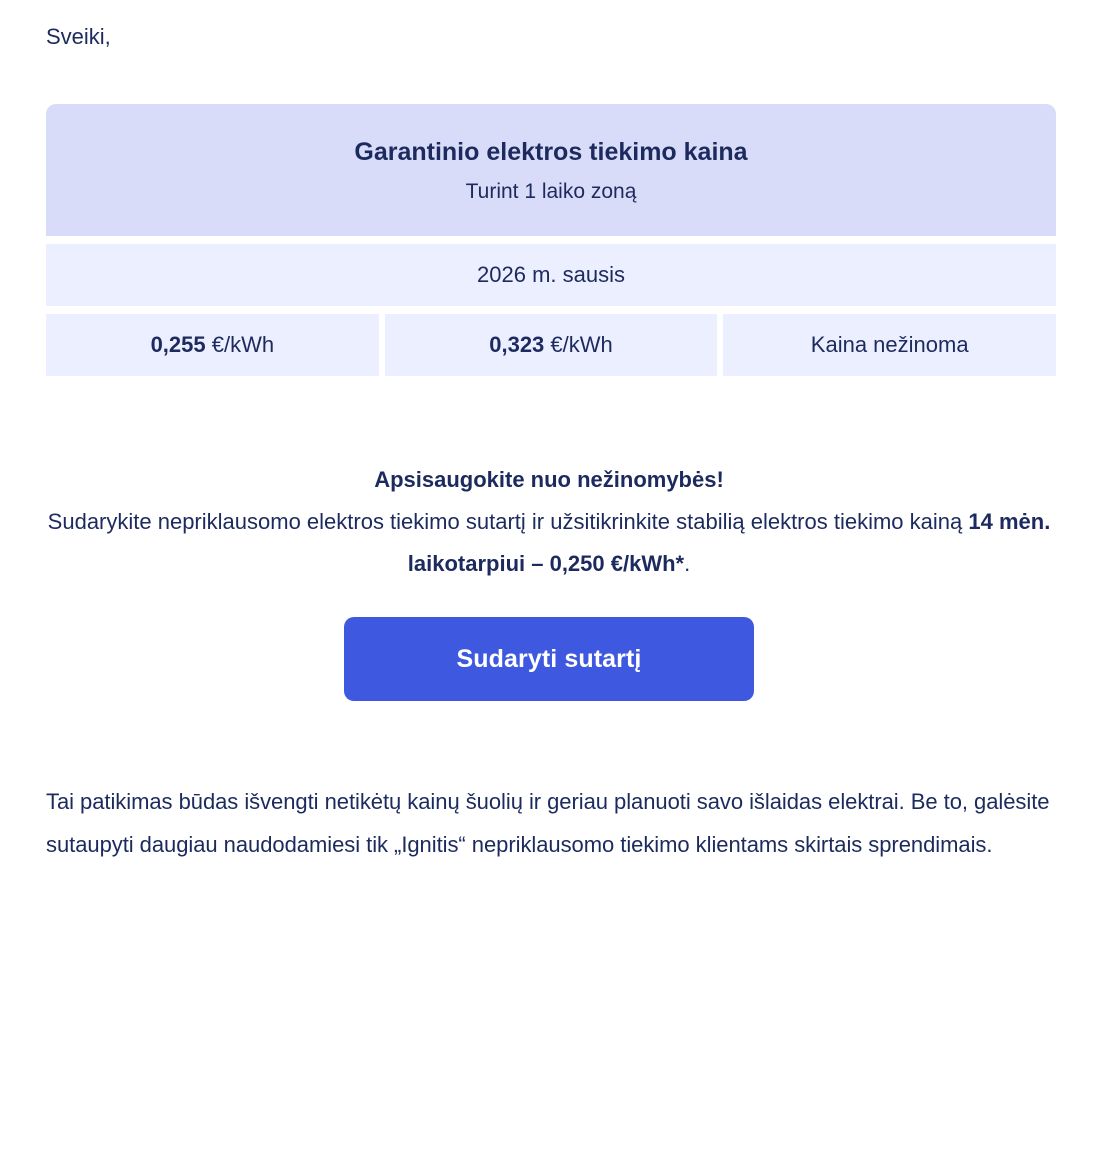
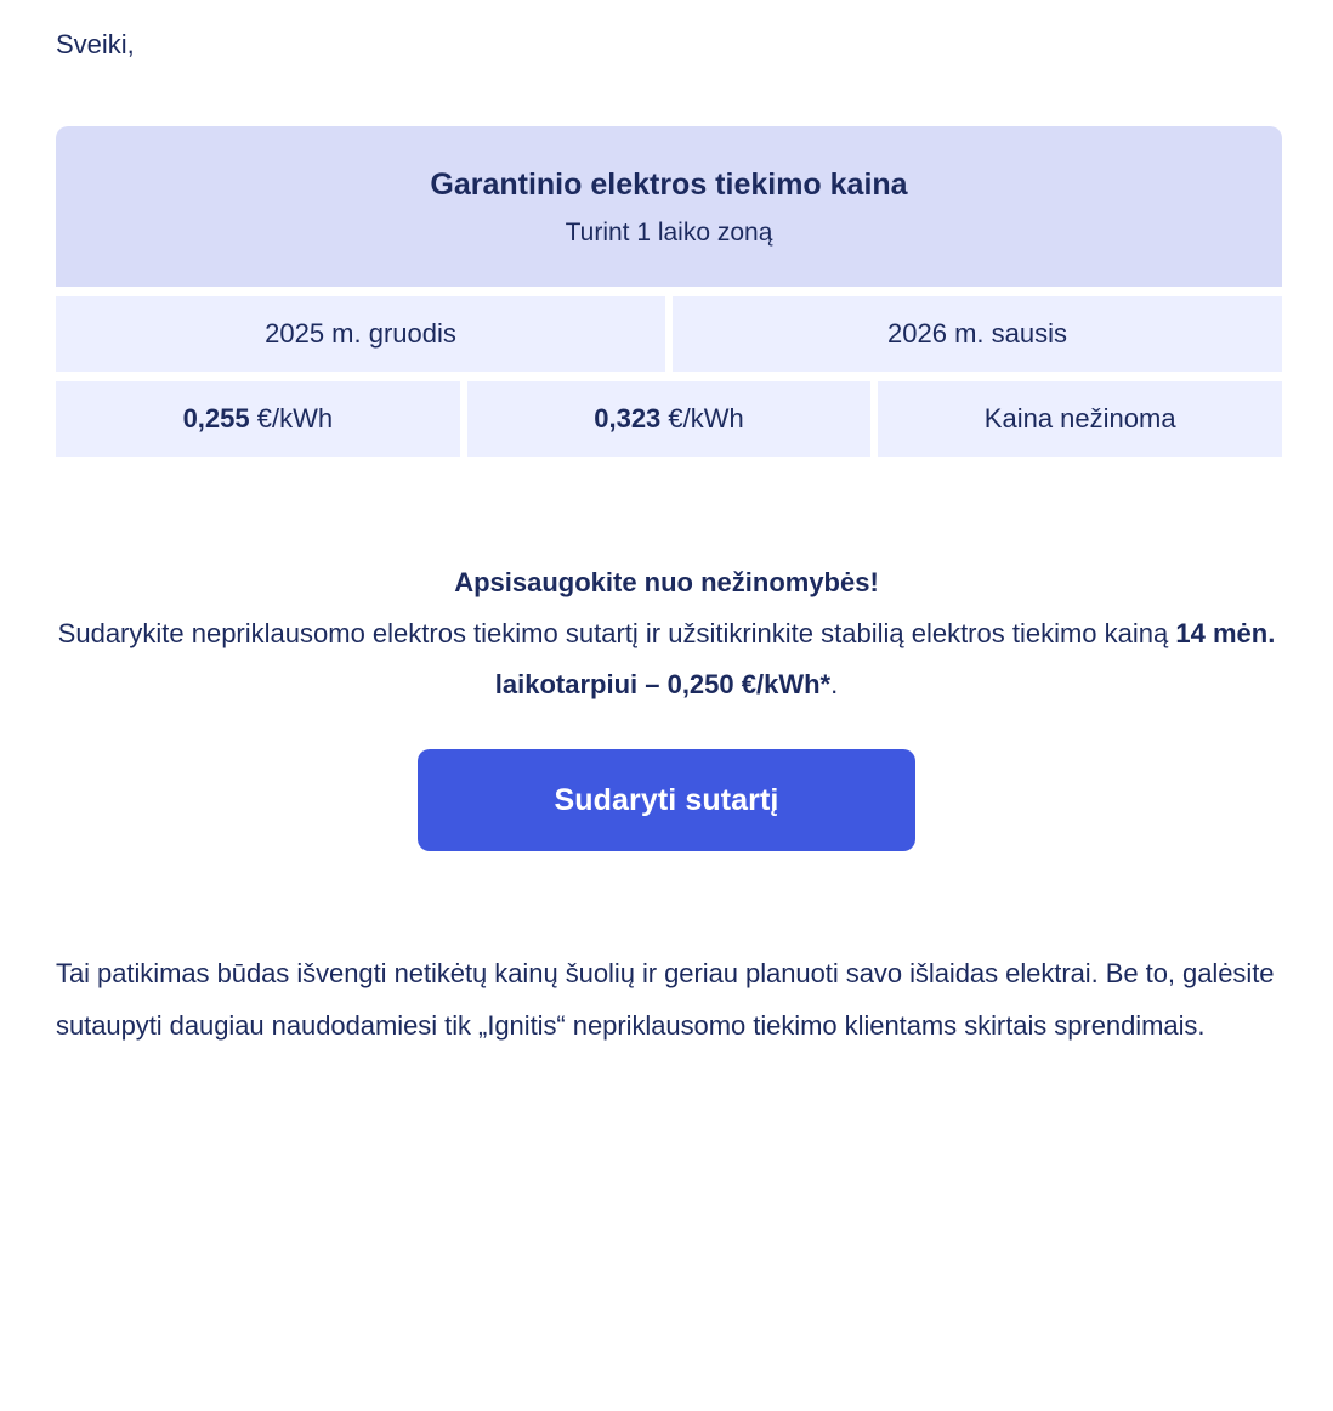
  Sveiki,
  Garantinio elektros tiekimo kaina
  Turint 1 laiko zoną
+ 2025 m. gruodis
  2026 m. sausis
  0,255 €/kWh
  0,323 €/kWh
  Kaina nežinoma
  Apsisaugokite nuo nežinomybės!
  Sudarykite nepriklausomo elektros tiekimo sutartį ir užsitikrinkite stabilią elektros tiekimo kainą 14 mėn. laikotarpiui – 0,250 €/kWh*.
  Sudaryti sutartį
  Tai patikimas būdas išvengti netikėtų kainų šuolių ir geriau planuoti savo išlaidas elektrai. Be to, galėsite sutaupyti daugiau naudodamiesi tik „Ignitis“ nepriklausomo tiekimo klientams skirtais sprendimais.
